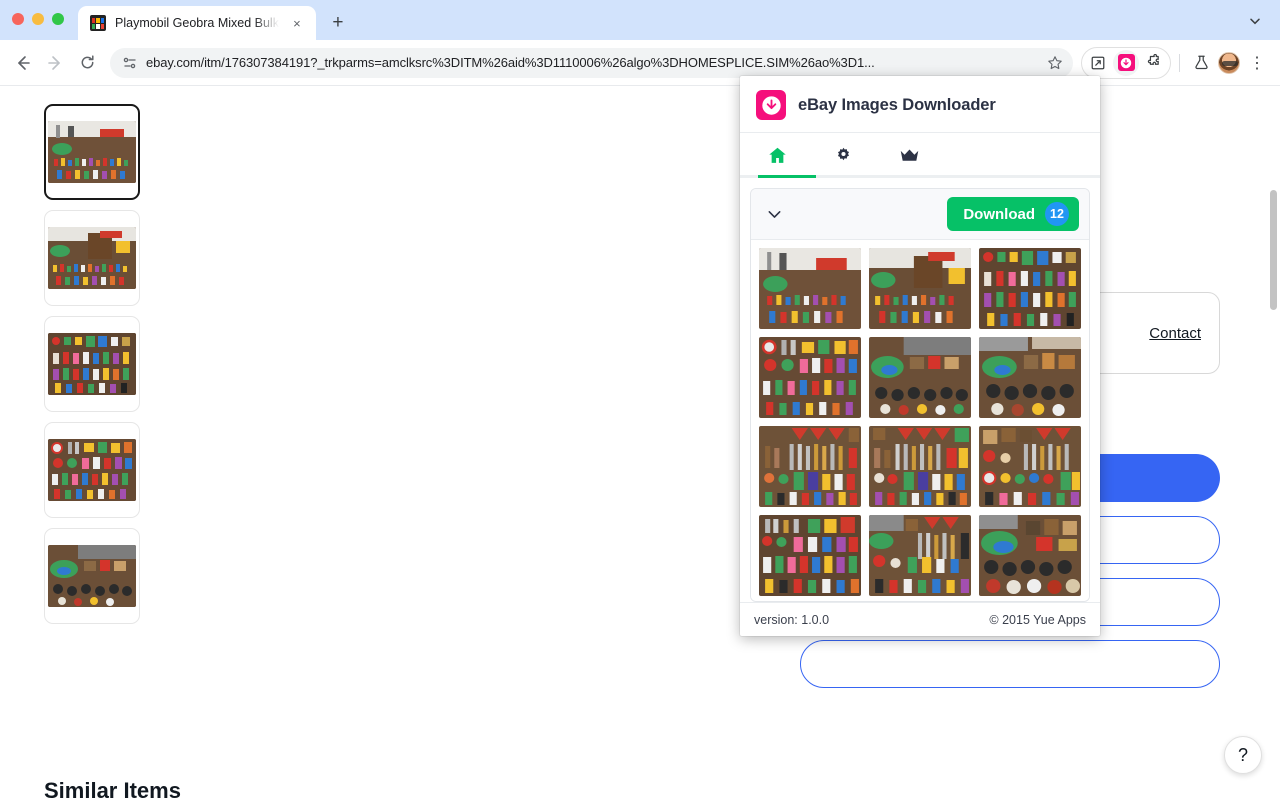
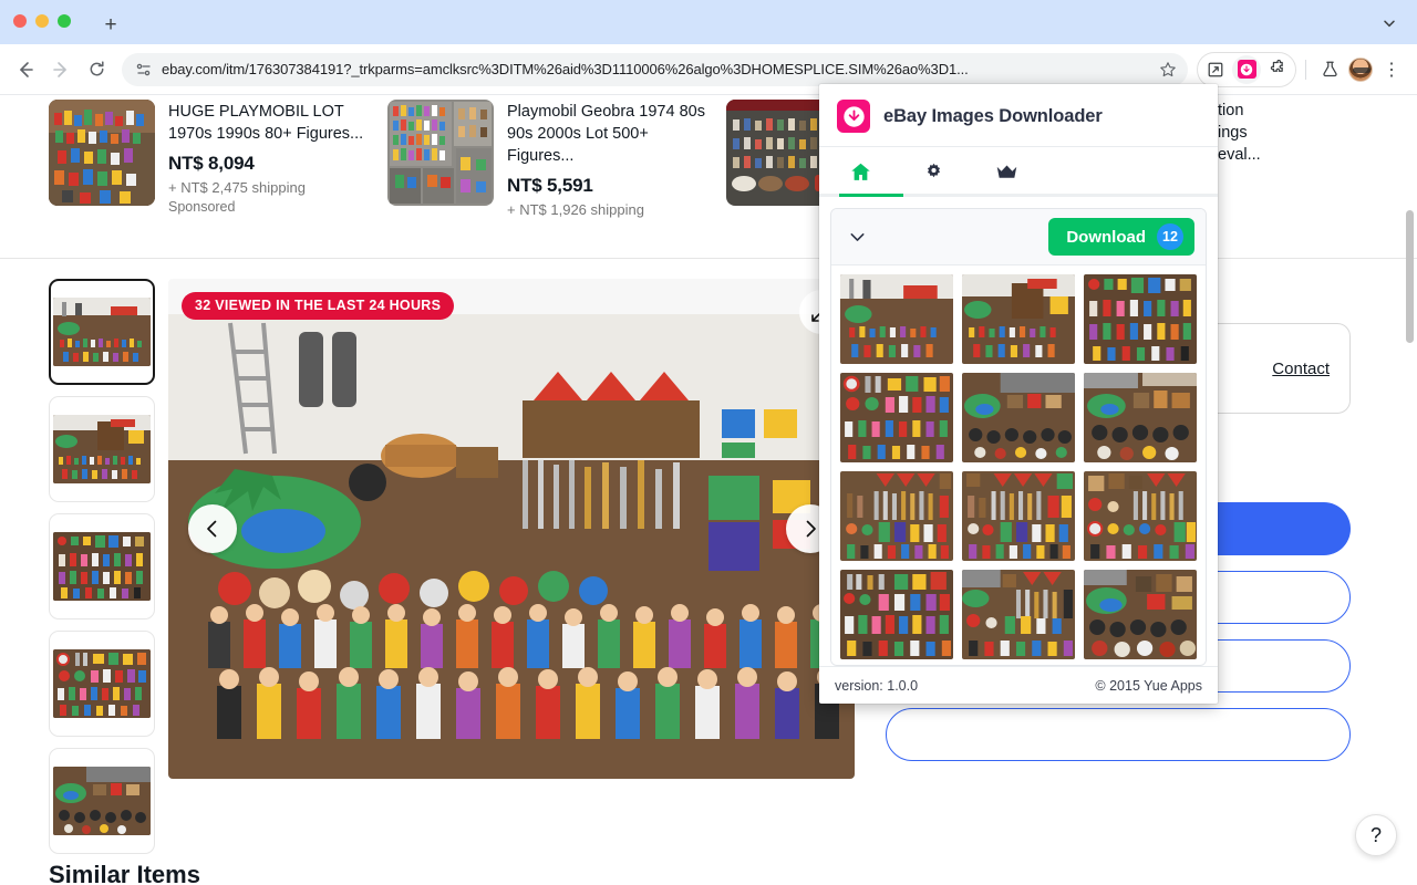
- Playmobil Geobra Mixed Bulk
- ×
  +
  ebay.com/itm/176307384191?_trkparms=amclksrc%3DITM%26aid%3D1110006%26algo%3DHOMESPLICE.SIM%26ao%3D1...
  ⋮
+ HUGE PLAYMOBIL LOT 1970s 1990s 80+ Figures...
+ NT$ 8,094
+ + NT$ 2,475 shipping
+ Sponsored
+ Playmobil Geobra 1974 80s 90s 2000s Lot 500+ Figures...
+ NT$ 5,591
+ + NT$ 1,926 shipping
+ tion
+ ings
+ eval...
+ 32 VIEWED IN THE LAST 24 HOURS
  Contact
  ?
  Similar Items
  eBay Images Downloader
  Download
  12
  version: 1.0.0
  © 2015 Yue Apps
